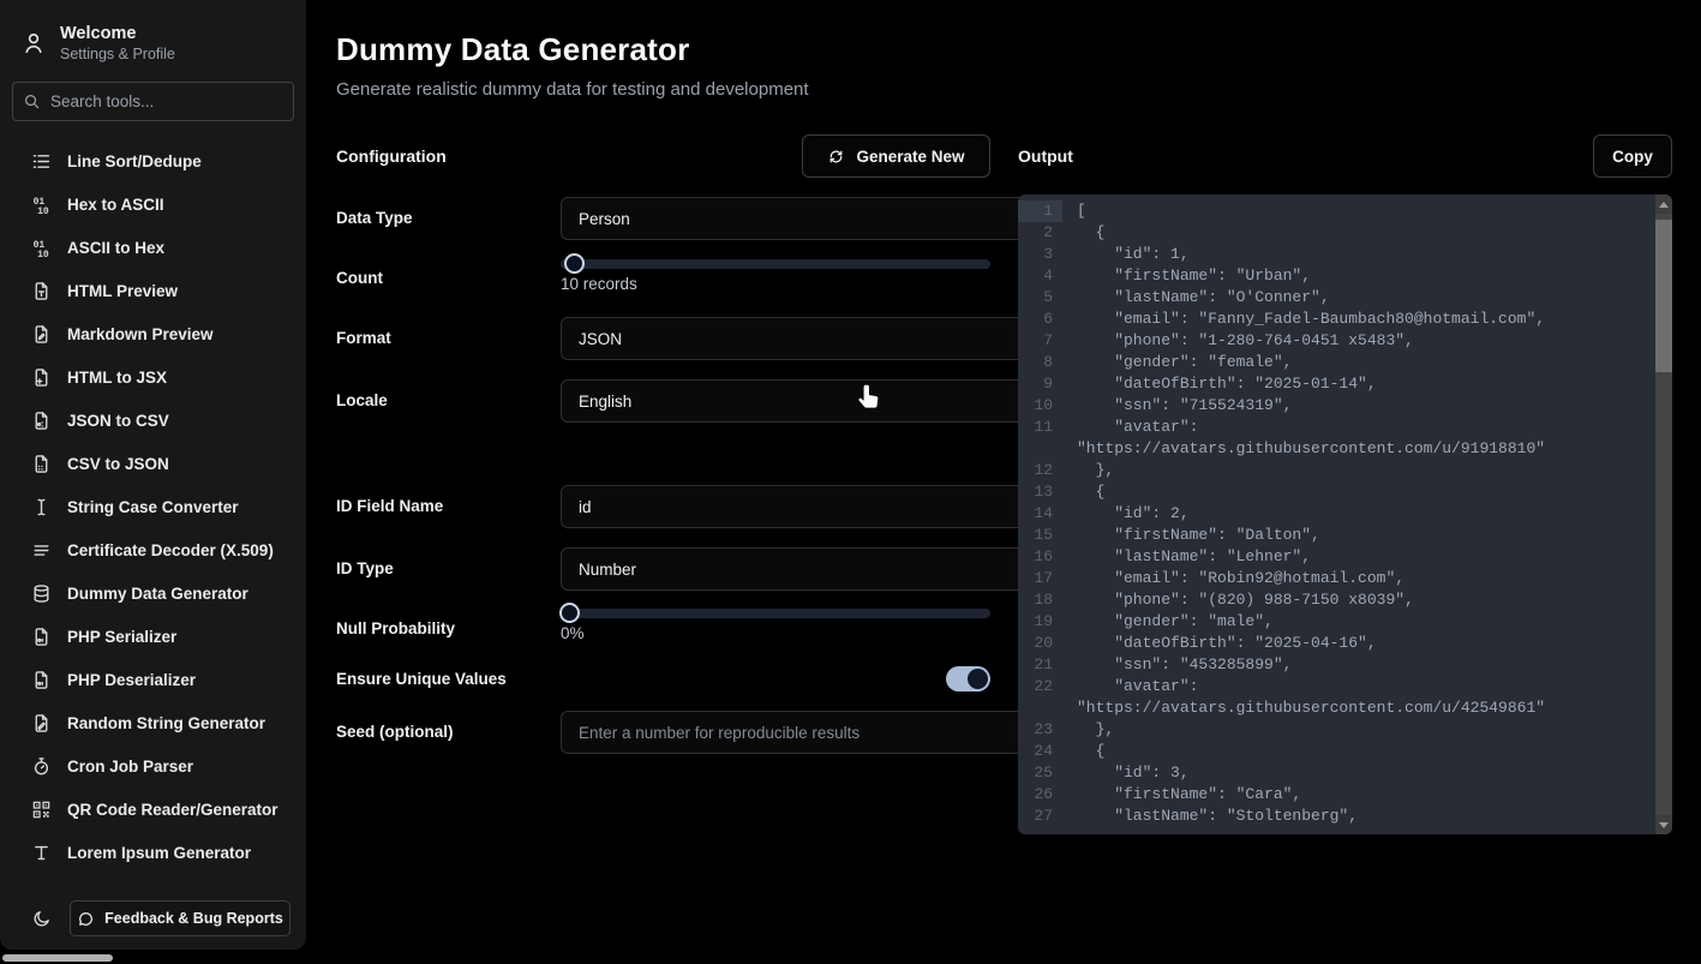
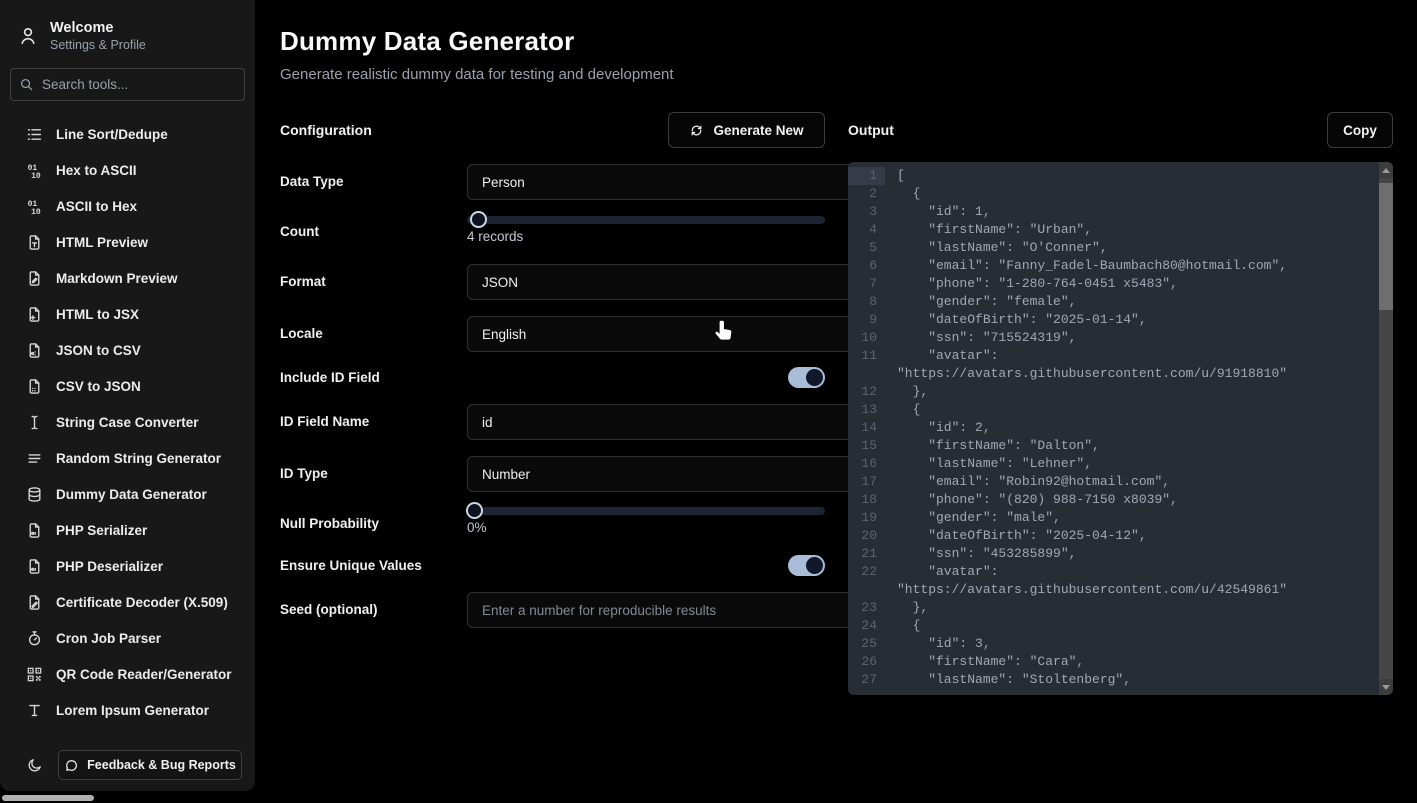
  Welcome
  Settings & Profile
  Search tools...
  Line Sort/Dedupe
  01
  10
  Hex to ASCII
  01
  10
  ASCII to Hex
  HTML Preview
  Markdown Preview
  HTML to JSX
  JSON to CSV
  CSV to JSON
  String Case Converter
- Certificate Decoder (X.509)
+ Random String Generator
  Dummy Data Generator
  PHP Serializer
  PHP Deserializer
- Random String Generator
+ Certificate Decoder (X.509)
  Cron Job Parser
  QR Code Reader/Generator
  Lorem Ipsum Generator
  Feedback & Bug Reports
  Dummy Data Generator
  Generate realistic dummy data for testing and development
  Configuration
  Generate New
  Data Type
  Person
  Count
- 10 records
+ 4 records
  Format
  JSON
  Locale
  English
+ Include ID Field
  ID Field Name
  id
  ID Type
  Number
  Null Probability
  0%
  Ensure Unique Values
  Seed (optional)
  Enter a number for reproducible results
  Output
  Copy
  1
  [
  2
  {
  3
  "id": 1,
  4
  "firstName": "Urban",
  5
  "lastName": "O'Conner",
  6
  "email": "Fanny_Fadel-Baumbach80@hotmail.com",
  7
  "phone": "1-280-764-0451 x5483",
  8
  "gender": "female",
  9
  "dateOfBirth": "2025-01-14",
  10
  "ssn": "715524319",
  11
  "avatar":
  "https://avatars.githubusercontent.com/u/91918810"
  12
  },
  13
  {
  14
  "id": 2,
  15
  "firstName": "Dalton",
  16
  "lastName": "Lehner",
  17
  "email": "Robin92@hotmail.com",
  18
  "phone": "(820) 988-7150 x8039",
  19
  "gender": "male",
  20
- "dateOfBirth": "2025-04-16",
+ "dateOfBirth": "2025-04-12",
  21
  "ssn": "453285899",
  22
  "avatar":
  "https://avatars.githubusercontent.com/u/42549861"
  23
  },
  24
  {
  25
  "id": 3,
  26
  "firstName": "Cara",
  27
  "lastName": "Stoltenberg",
